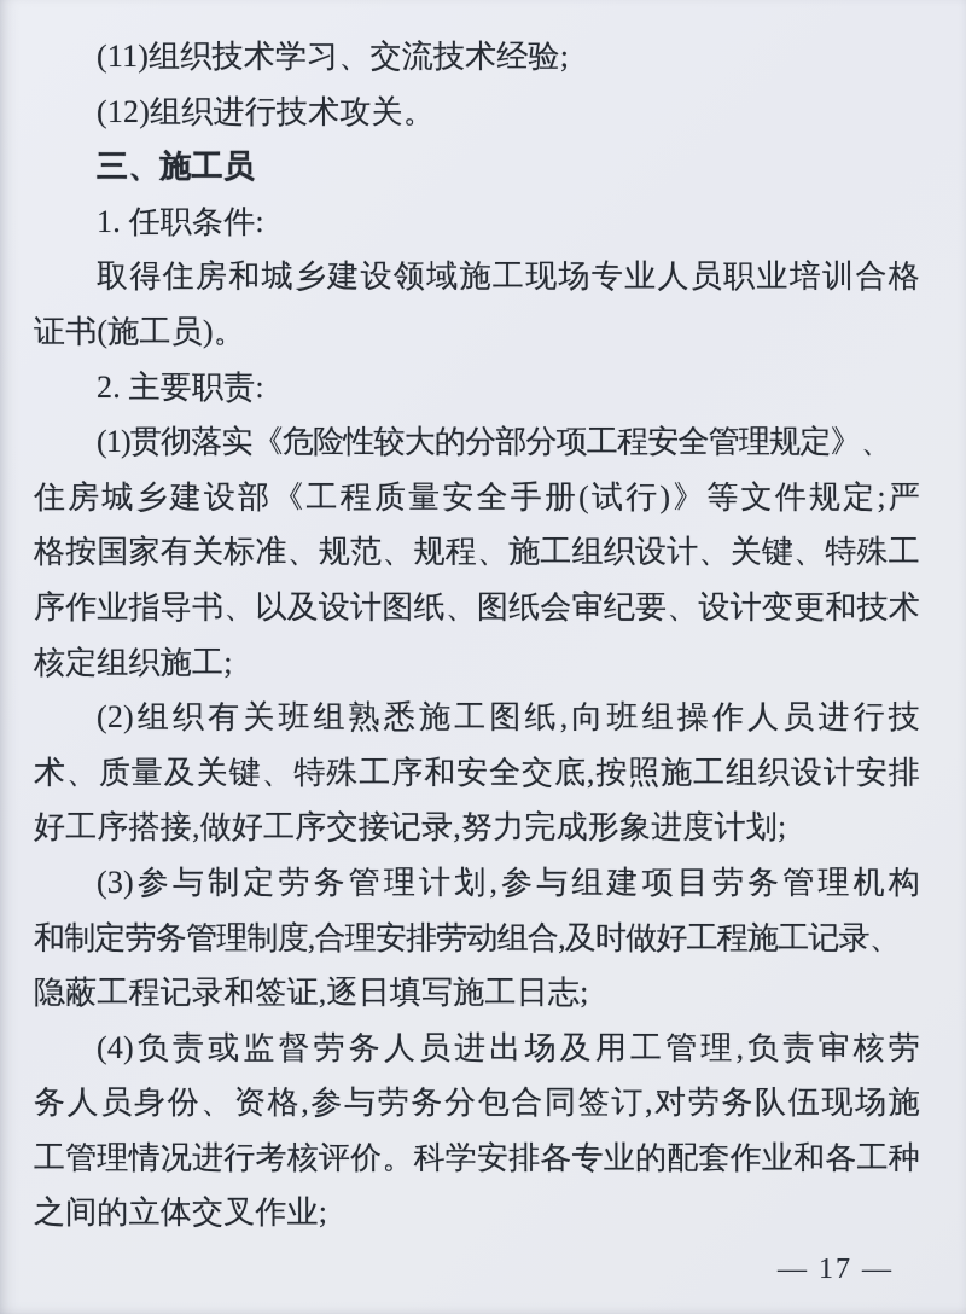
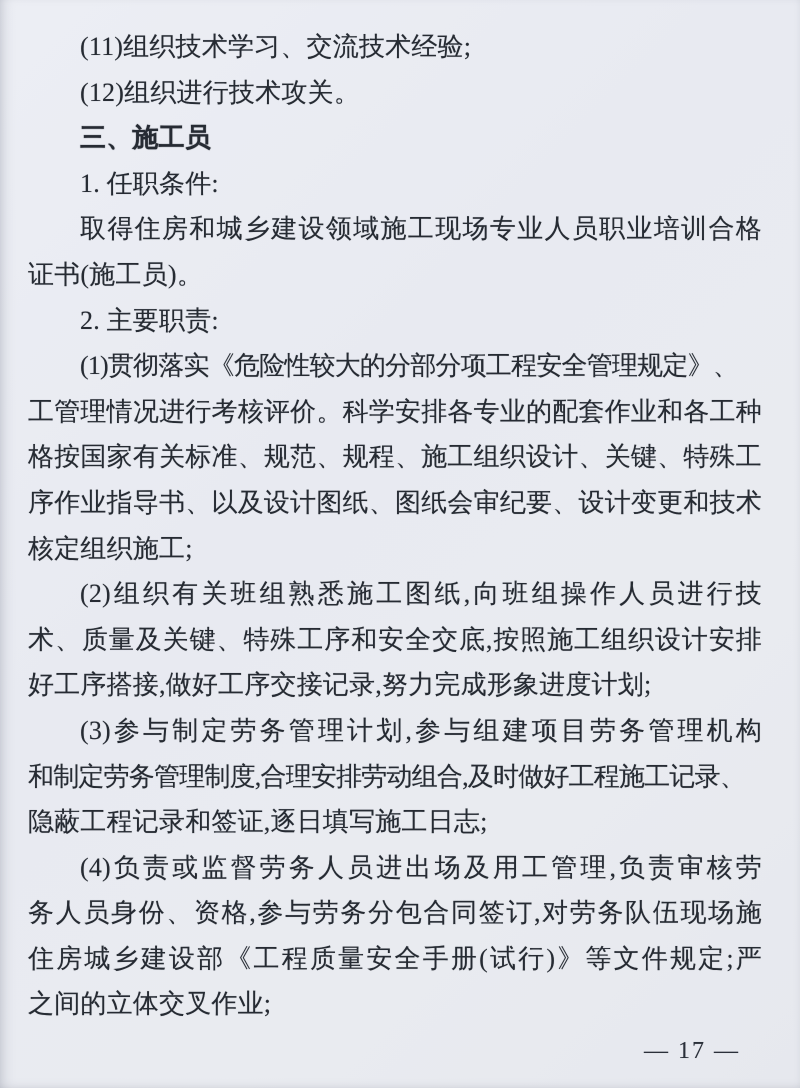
  (11)组织技术学习、交流技术经验;
  (12)组织进行技术攻关。
  三、施工员
  1. 任职条件:
  取得住房和城乡建设领域施工现场专业人员职业培训合格
  证书(施工员)。
  2. 主要职责:
  (1)贯彻落实《危险性较大的分部分项工程安全管理规定》、
- 住房城乡建设部《工程质量安全手册(试行)》等文件规定;严
+ 工管理情况进行考核评价。科学安排各专业的配套作业和各工种
  格按国家有关标准、规范、规程、施工组织设计、关键、特殊工
  序作业指导书、以及设计图纸、图纸会审纪要、设计变更和技术
  核定组织施工;
  (2)组织有关班组熟悉施工图纸,向班组操作人员进行技
  术、质量及关键、特殊工序和安全交底,按照施工组织设计安排
  好工序搭接,做好工序交接记录,努力完成形象进度计划;
  (3)参与制定劳务管理计划,参与组建项目劳务管理机构
  和制定劳务管理制度,合理安排劳动组合,及时做好工程施工记录、
  隐蔽工程记录和签证,逐日填写施工日志;
  (4)负责或监督劳务人员进出场及用工管理,负责审核劳
  务人员身份、资格,参与劳务分包合同签订,对劳务队伍现场施
- 工管理情况进行考核评价。科学安排各专业的配套作业和各工种
+ 住房城乡建设部《工程质量安全手册(试行)》等文件规定;严
  之间的立体交叉作业;
  — 17 —
